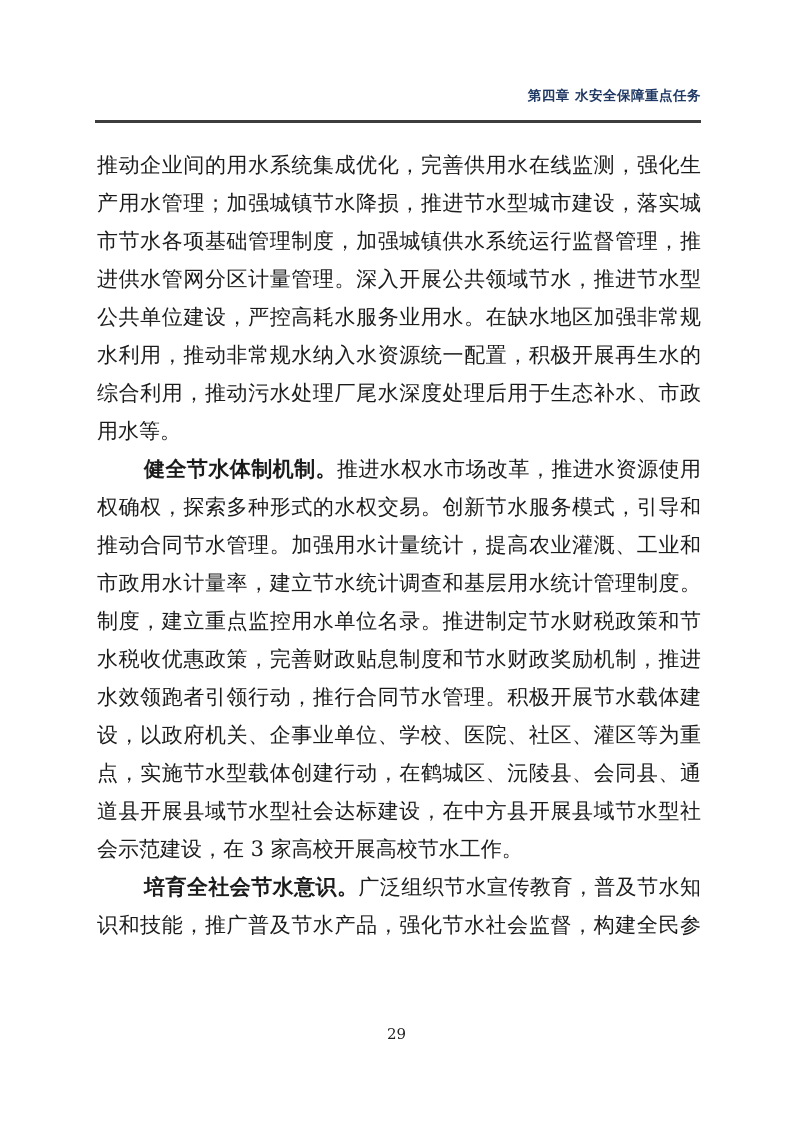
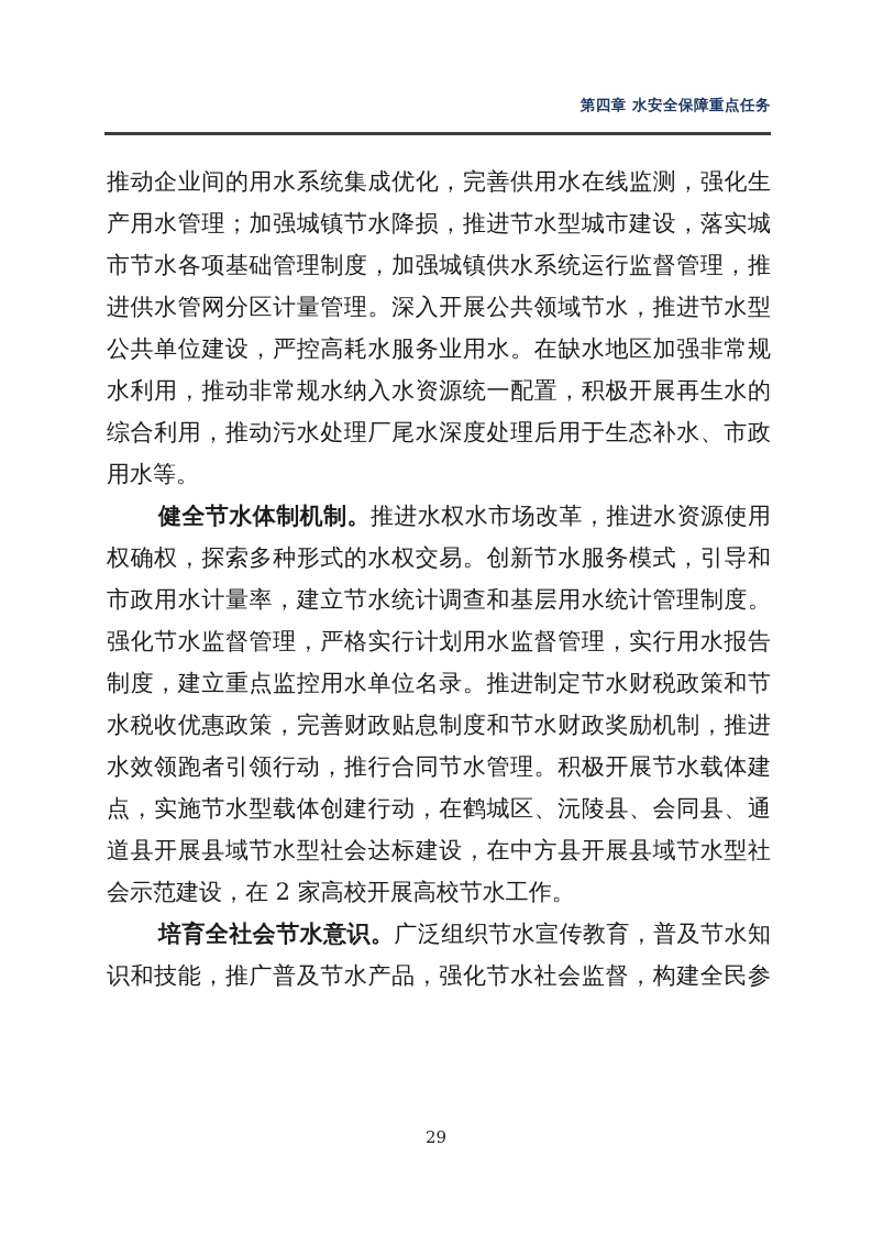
  第四章 水安全保障重点任务
  推动企业间的用水系统集成优化，完善供用水在线监测，强化生
  产用水管理；加强城镇节水降损，推进节水型城市建设，落实城
  市节水各项基础管理制度，加强城镇供水系统运行监督管理，推
  进供水管网分区计量管理。深入开展公共领域节水，推进节水型
  公共单位建设，严控高耗水服务业用水。在缺水地区加强非常规
  水利用，推动非常规水纳入水资源统一配置，积极开展再生水的
  综合利用，推动污水处理厂尾水深度处理后用于生态补水、市政
  用水等。
  健全节水体制机制。推进水权水市场改革，推进水资源使用
  权确权，探索多种形式的水权交易。创新节水服务模式，引导和
- 推动合同节水管理。加强用水计量统计，提高农业灌溉、工业和
  市政用水计量率，建立节水统计调查和基层用水统计管理制度。
+ 强化节水监督管理，严格实行计划用水监督管理，实行用水报告
  制度，建立重点监控用水单位名录。推进制定节水财税政策和节
  水税收优惠政策，完善财政贴息制度和节水财政奖励机制，推进
  水效领跑者引领行动，推行合同节水管理。积极开展节水载体建
- 设，以政府机关、企事业单位、学校、医院、社区、灌区等为重
  点，实施节水型载体创建行动，在鹤城区、沅陵县、会同县、通
  道县开展县域节水型社会达标建设，在中方县开展县域节水型社
- 会示范建设，在 3 家高校开展高校节水工作。
+ 会示范建设，在 2 家高校开展高校节水工作。
  培育全社会节水意识。广泛组织节水宣传教育，普及节水知
  识和技能，推广普及节水产品，强化节水社会监督，构建全民参
  29
